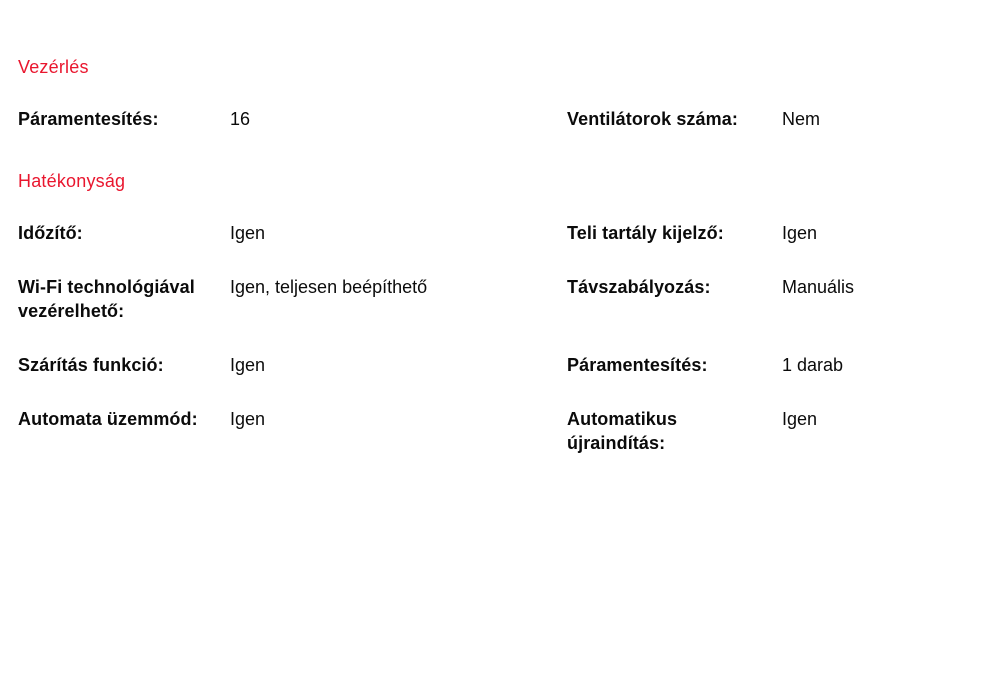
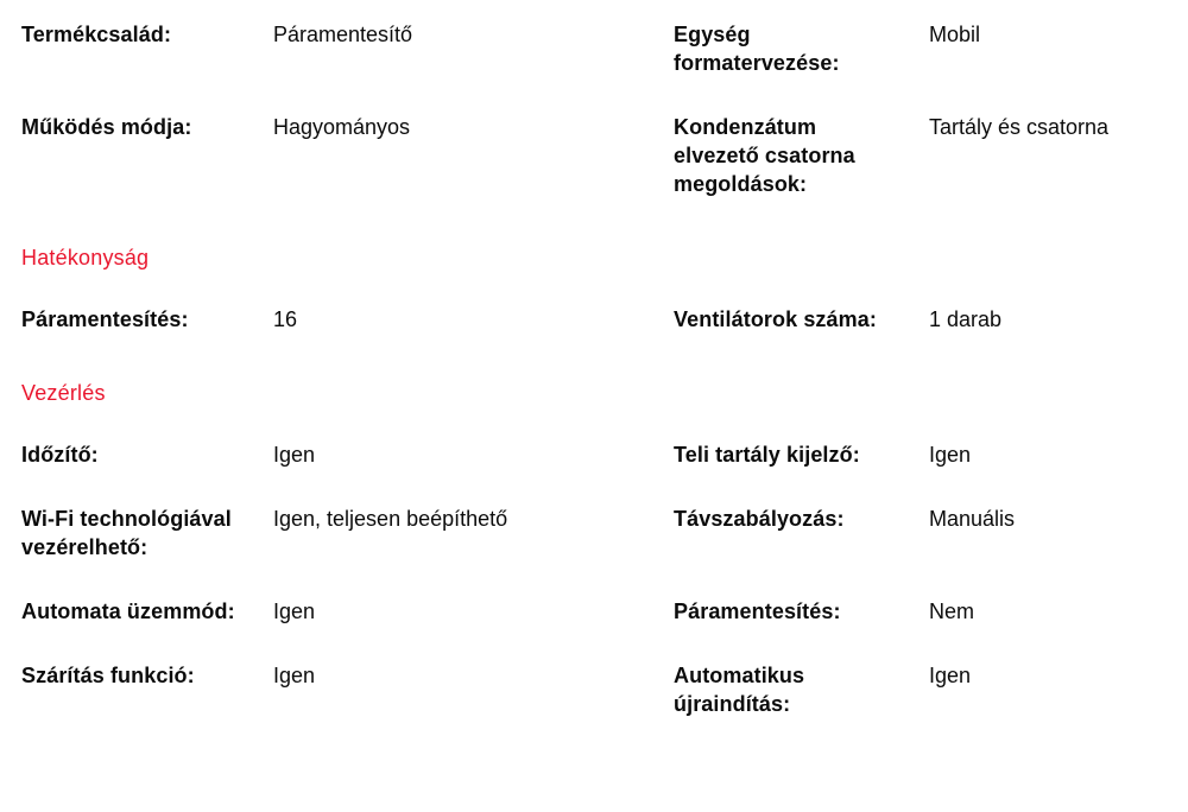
+ Termékcsalád:
+ Páramentesítő
+ Egység formatervezése:
+ Mobil
+ Működés módja:
+ Hagyományos
+ Kondenzátum elvezető csatorna megoldások:
+ Tartály és csatorna
- Vezérlés
+ Hatékonyság
  Páramentesítés:
  16
  Ventilátorok száma:
- Nem
+ 1 darab
- Hatékonyság
+ Vezérlés
  Időzítő:
  Igen
  Teli tartály kijelző:
  Igen
  Wi-Fi technológiával vezérelhető:
  Igen, teljesen beépíthető
  Távszabályozás:
  Manuális
- Szárítás funkció:
+ Automata üzemmód:
  Igen
  Páramentesítés:
- 1 darab
+ Nem
- Automata üzemmód:
+ Szárítás funkció:
  Igen
  Automatikus újraindítás:
  Igen
